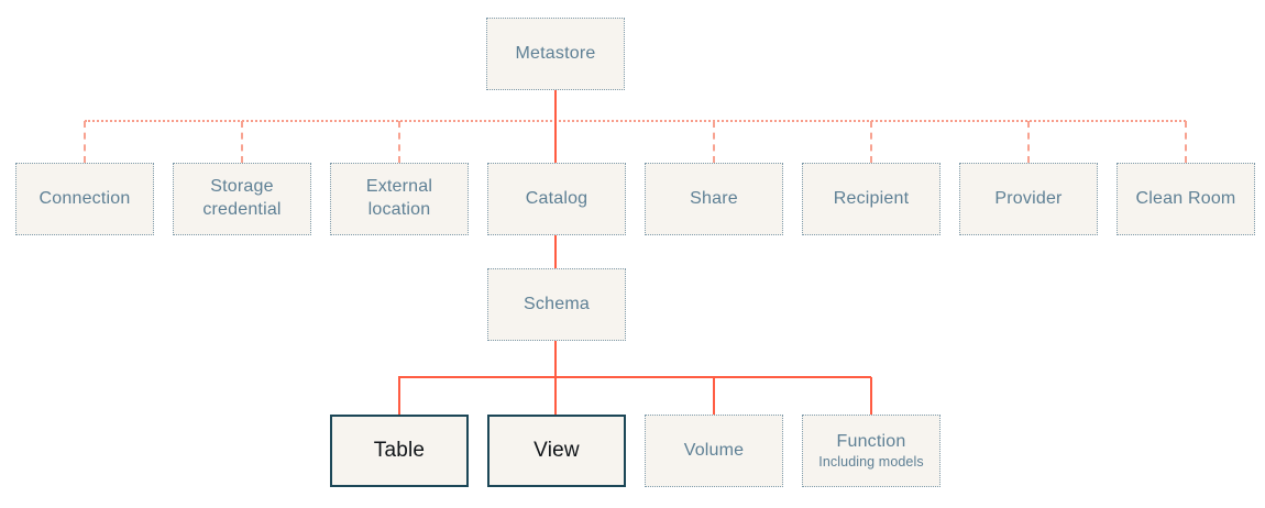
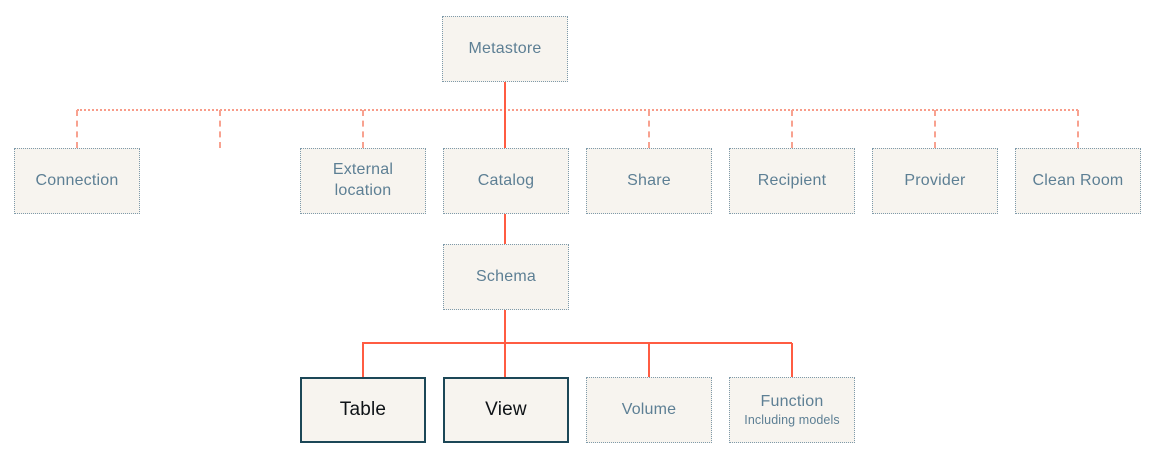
  Metastore
  Connection
- Storage credential
  External location
  Catalog
  Share
  Recipient
  Provider
  Clean Room
  Schema
  Table
  View
  Volume
  Function
  Including models
